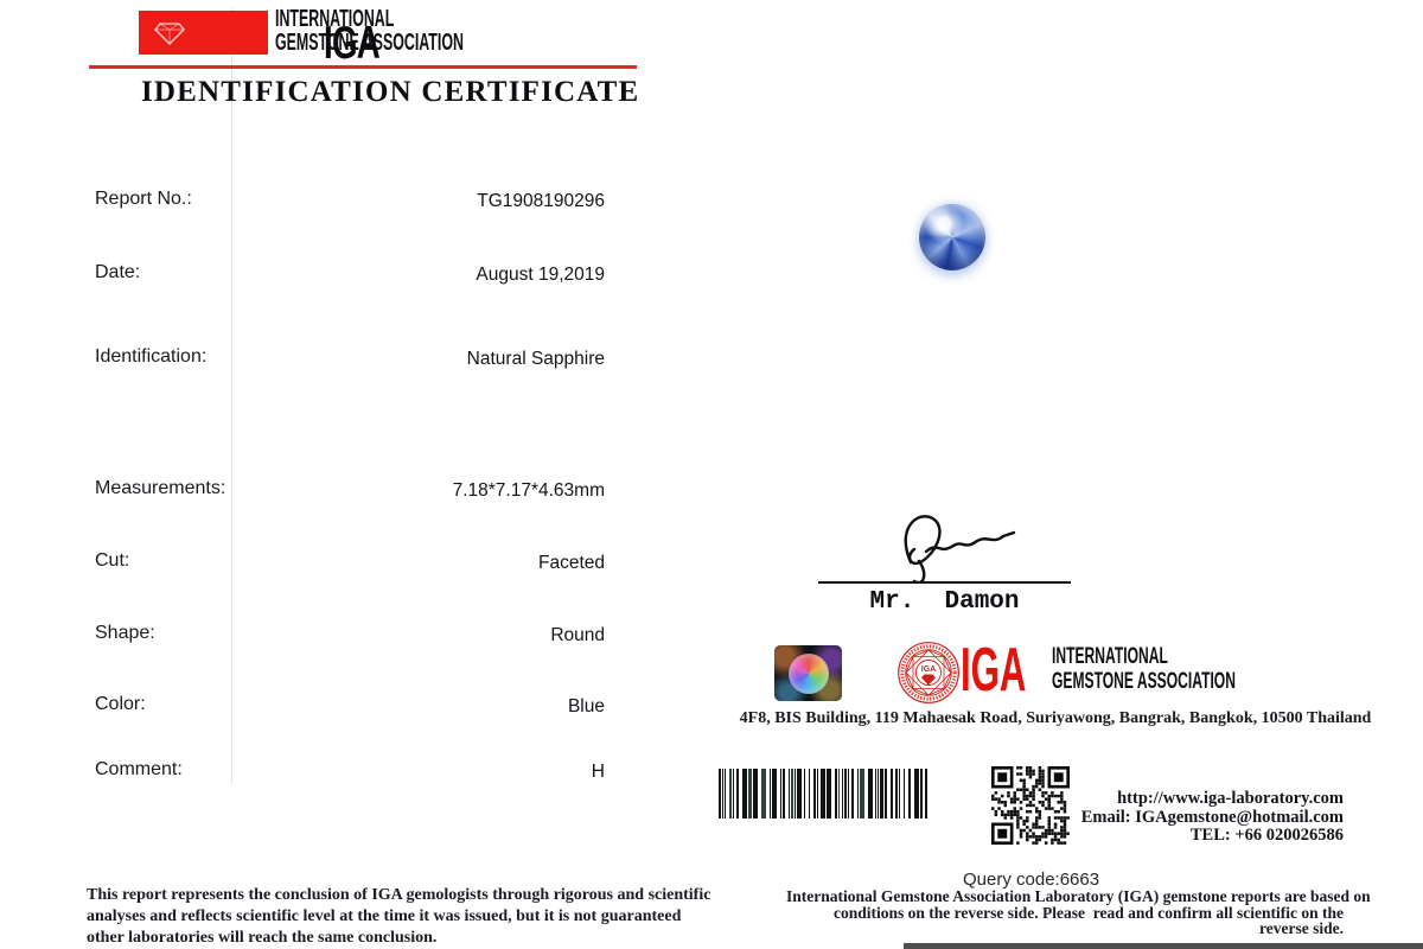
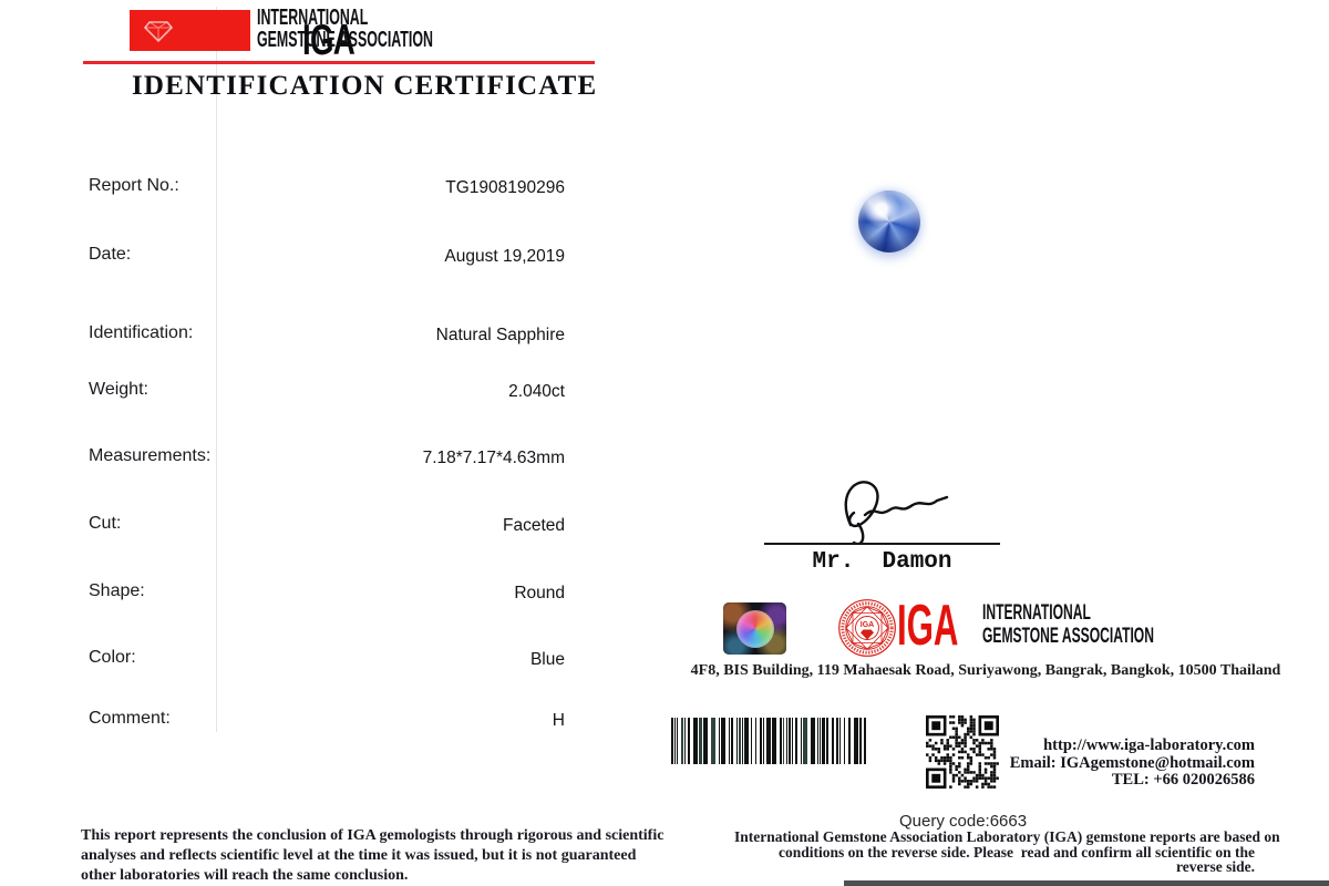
  IGA
  INTERNATIONAL
  GEMSTONE ASSOCIATION
  IDENTIFICATION CERTIFICATE
  Report No.:
  TG1908190296
  Date:
  August 19,2019
  Identification:
  Natural Sapphire
+ Weight:
+ 2.040ct
  Measurements:
  7.18*7.17*4.63mm
  Cut:
  Faceted
  Shape:
  Round
  Color:
  Blue
  Comment:
  H
  Mr. Damon
  IGA
  INTERNATIONAL
  GEMSTONE ASSOCIATION
  4F8, BIS Building, 119 Mahaesak Road, Suriyawong, Bangrak, Bangkok, 10500 Thailand
  http://www.iga-laboratory.com
  Email: IGAgemstone@hotmail.com
  TEL: +66 020026586
  Query code:6663
  This report represents the conclusion of IGA gemologists through rigorous and scientific
  analyses and reflects scientific level at the time it was issued, but it is not guaranteed
  other laboratories will reach the same conclusion.
  International Gemstone Association Laboratory (IGA) gemstone reports are based on
  conditions on the reverse side. Please read and confirm all scientific on the
  reverse side.
